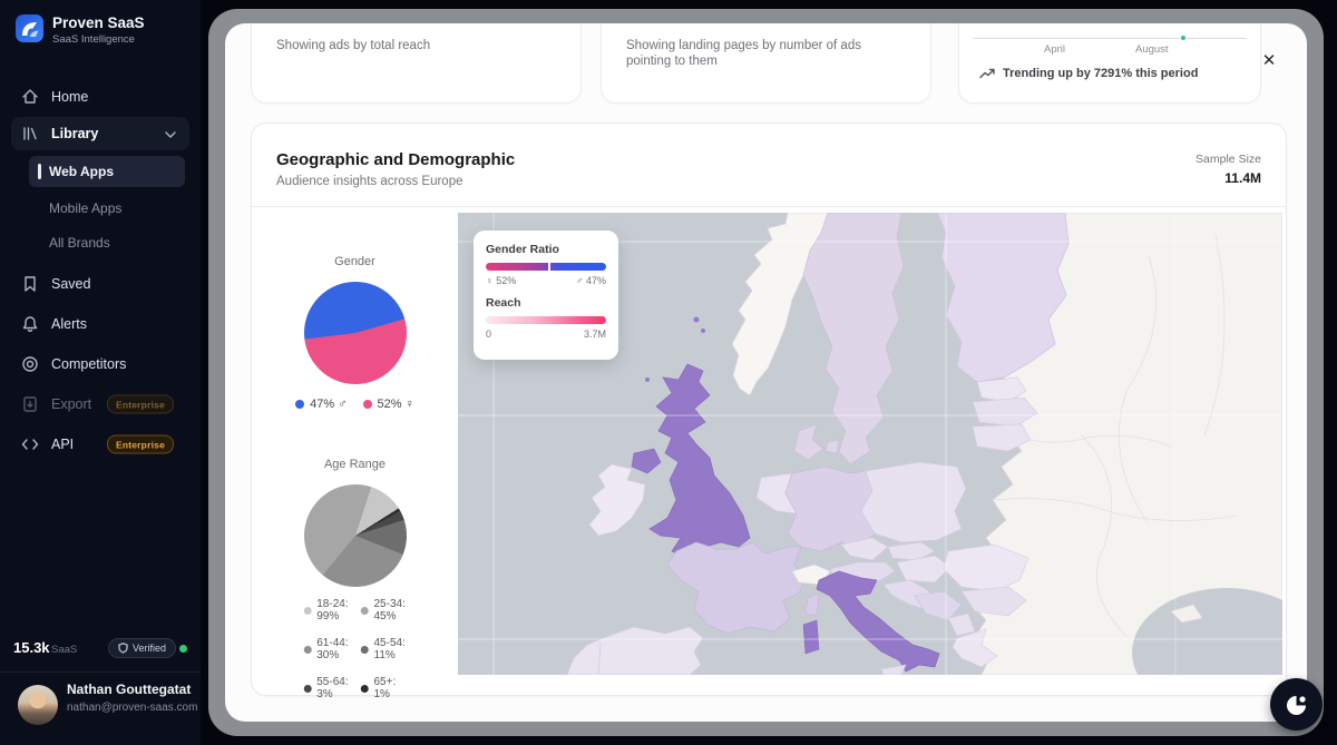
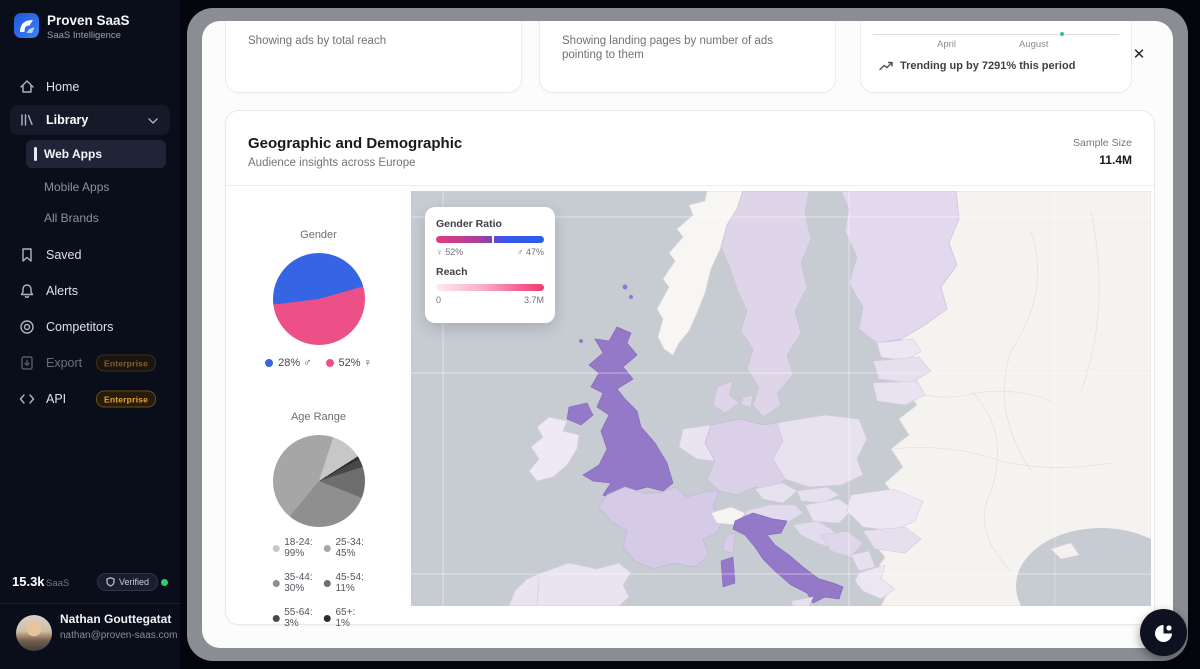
  Proven SaaS
  SaaS Intelligence
  Home
  Library
  Web Apps
  Mobile Apps
  All Brands
  Saved
  Alerts
  Competitors
  Export
  Enterprise
  API
  Enterprise
  15.3k
  SaaS
  Verified
  Nathan Gouttegatat
  nathan@proven-saas.com
  Showing ads by total reach
  Showing landing pages by number of ads pointing to them
  April
  August
  Trending up by 7291% this period
  ✕
  Geographic and Demographic
  Audience insights across Europe
  Sample Size
  11.4M
  Gender
- 47% ♂
+ 28% ♂
  52% ♀
  Age Range
  18-24: 99%
  25-34: 45%
- 61-44: 30%
+ 35-44: 30%
  45-54: 11%
  55-64: 3%
  65+: 1%
  Gender Ratio
  ♀ 52%
  ♂ 47%
  Reach
  0
  3.7M
